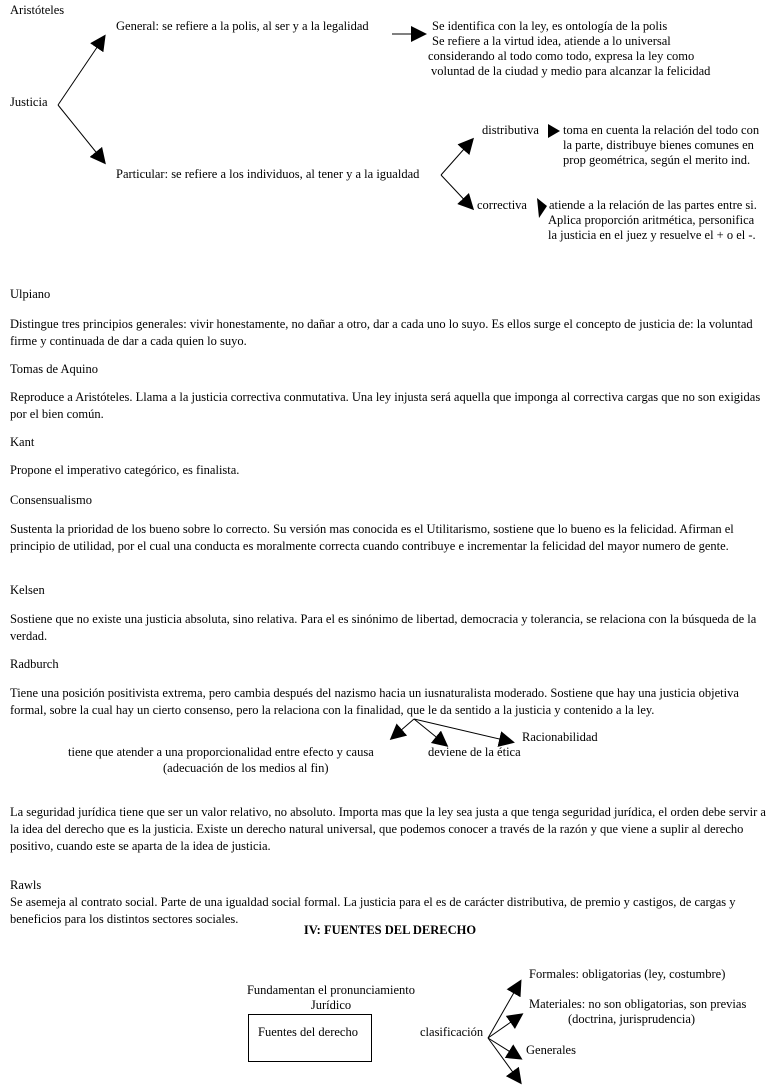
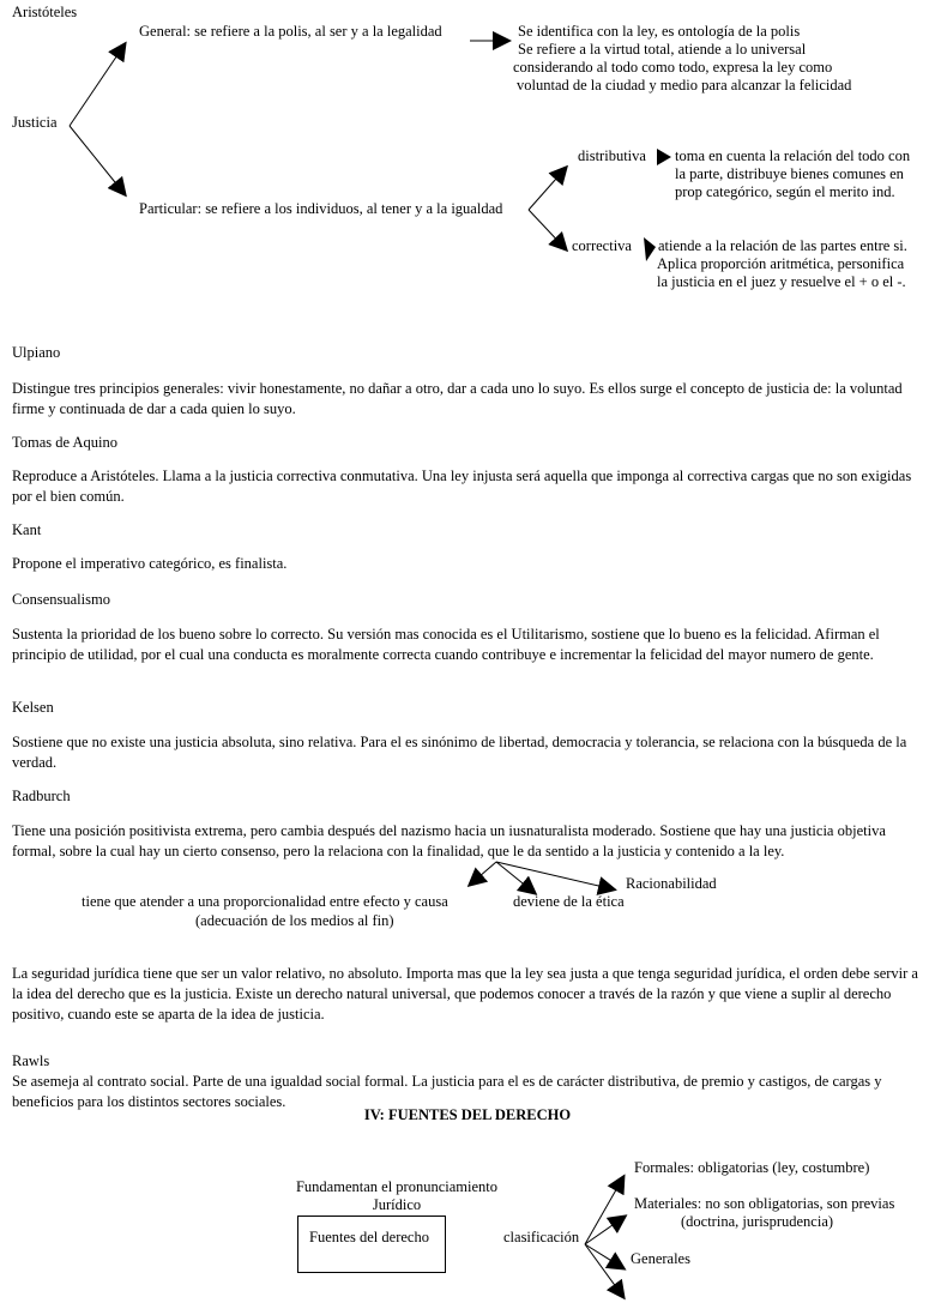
  Aristóteles
  General: se refiere a la polis, al ser y a la legalidad
  Se identifica con la ley, es ontología de la polis
- Se refiere a la virtud idea, atiende a lo universal
+ Se refiere a la virtud total, atiende a lo universal
  considerando al todo como todo, expresa la ley como
  voluntad de la ciudad y medio para alcanzar la felicidad
  Justicia
  Particular: se refiere a los individuos, al tener y a la igualdad
  distributiva
  toma en cuenta la relación del todo con
  la parte, distribuye bienes comunes en
- prop geométrica, según el merito ind.
+ prop categórico, según el merito ind.
  correctiva
  atiende a la relación de las partes entre si.
  Aplica proporción aritmética, personifica
  la justicia en el juez y resuelve el + o el -.
  Ulpiano
  Distingue tres principios generales: vivir honestamente, no dañar a otro, dar a cada uno lo suyo. Es ellos surge el concepto de justicia de: la voluntad firme y continuada de dar a cada quien lo suyo.
  Tomas de Aquino
  Reproduce a Aristóteles. Llama a la justicia correctiva conmutativa. Una ley injusta será aquella que imponga al correctiva cargas que no son exigidas por el bien común.
  Kant
  Propone el imperativo categórico, es finalista.
  Consensualismo
  Sustenta la prioridad de los bueno sobre lo correcto. Su versión mas conocida es el Utilitarismo, sostiene que lo bueno es la felicidad. Afirman el principio de utilidad, por el cual una conducta es moralmente correcta cuando contribuye e incrementar la felicidad del mayor numero de gente.
  Kelsen
  Sostiene que no existe una justicia absoluta, sino relativa. Para el es sinónimo de libertad, democracia y tolerancia, se relaciona con la búsqueda de la verdad.
  Radburch
  Tiene una posición positivista extrema, pero cambia después del nazismo hacia un iusnaturalista moderado. Sostiene que hay una justicia objetiva formal, sobre la cual hay un cierto consenso, pero la relaciona con la finalidad, que le da sentido a la justicia y contenido a la ley.
  tiene que atender a una proporcionalidad entre efecto y causa
  (adecuación de los medios al fin)
  deviene de la ética
  Racionabilidad
  La seguridad jurídica tiene que ser un valor relativo, no absoluto. Importa mas que la ley sea justa a que tenga seguridad jurídica, el orden debe servir a la idea del derecho que es la justicia. Existe un derecho natural universal, que podemos conocer a través de la razón y que viene a suplir al derecho positivo, cuando este se aparta de la idea de justicia.
  Rawls
  Se asemeja al contrato social. Parte de una igualdad social formal. La justicia para el es de carácter distributiva, de premio y castigos, de cargas y beneficios para los distintos sectores sociales.
  IV: FUENTES DEL DERECHO
  Fundamentan el pronunciamiento
  Jurídico
  Fuentes del derecho
  clasificación
  Formales: obligatorias (ley, costumbre)
  Materiales: no son obligatorias, son previas
  (doctrina, jurisprudencia)
  Generales
